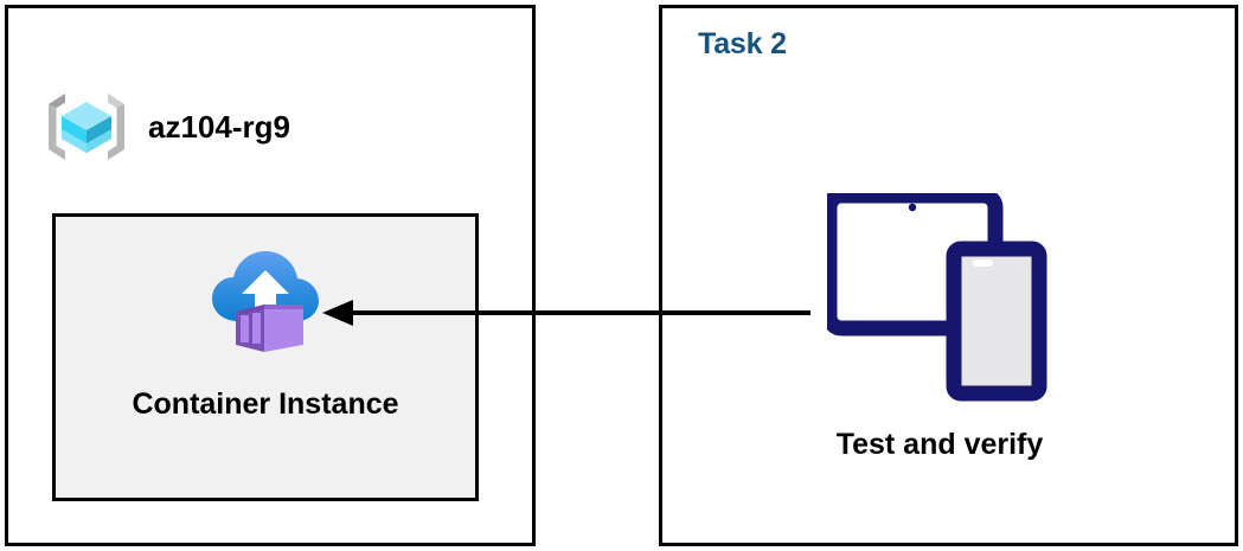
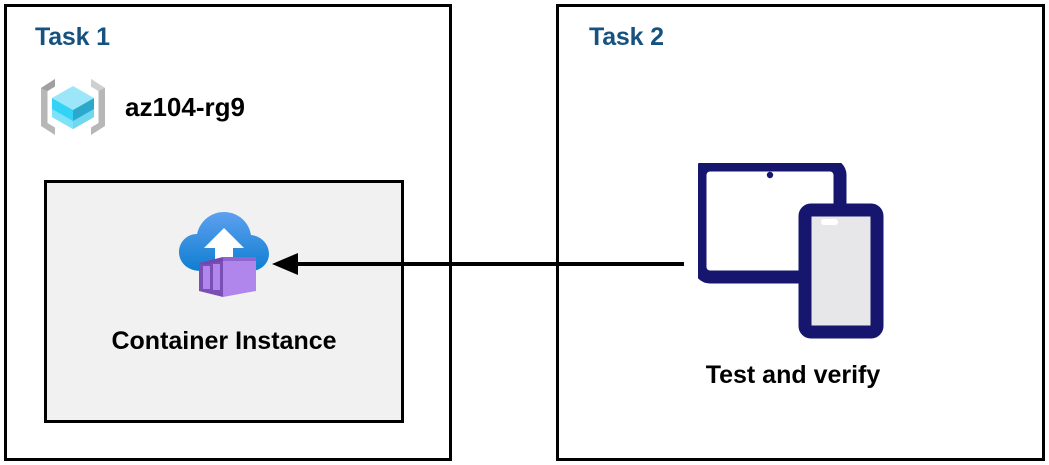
+ Task 1
  az104-rg9
  Container Instance
  Task 2
  Test and verify
